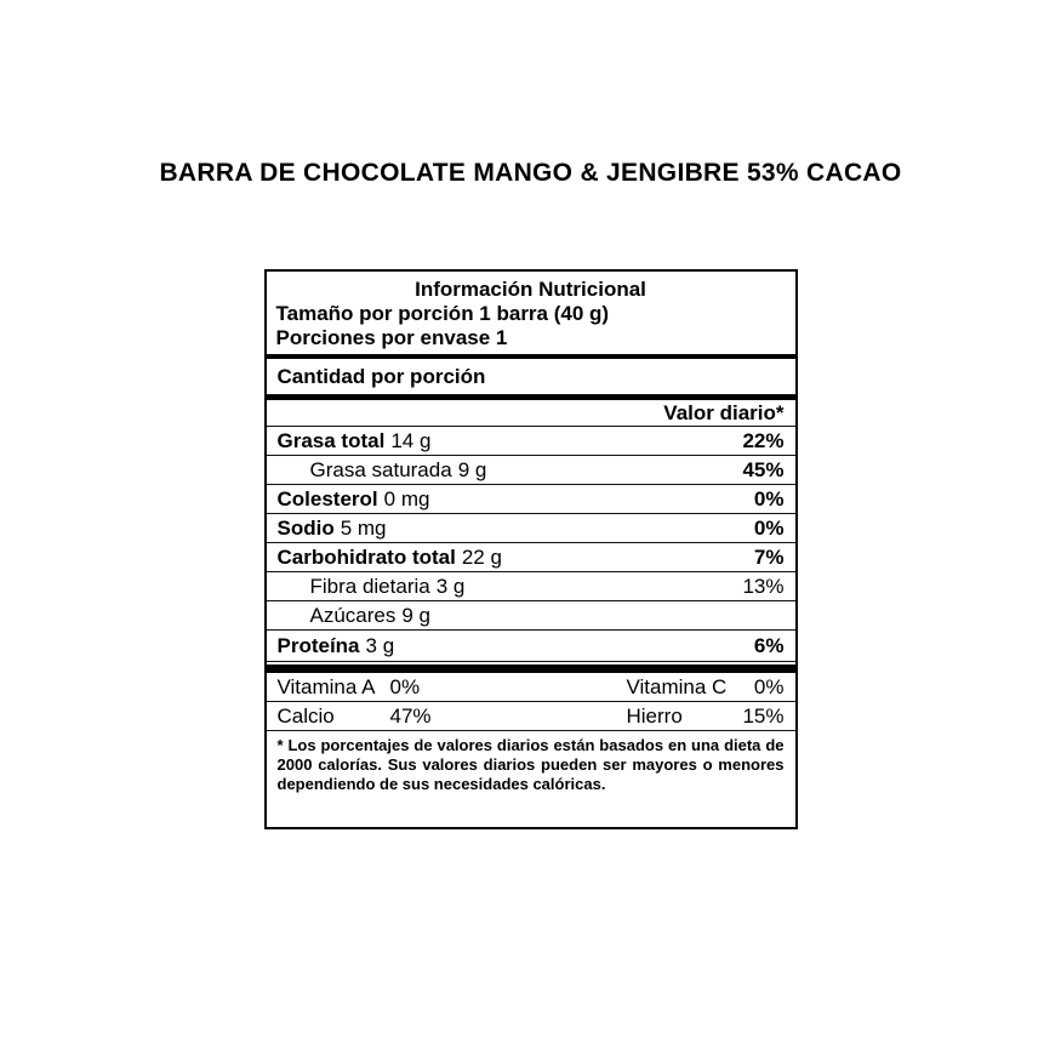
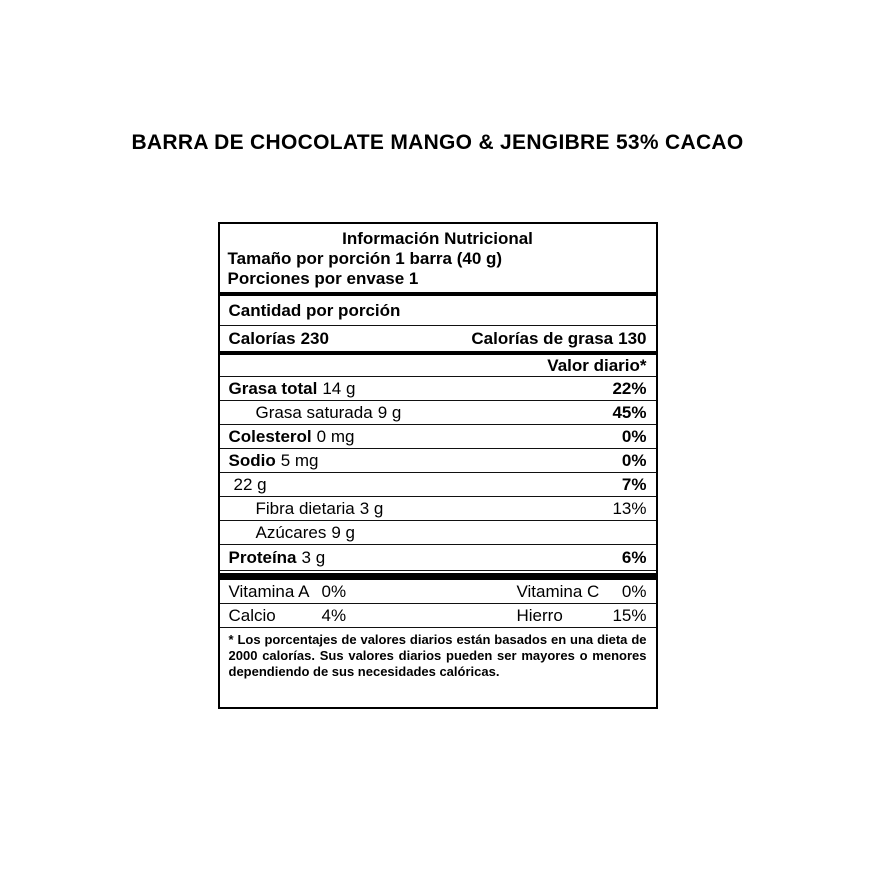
  BARRA DE CHOCOLATE MANGO & JENGIBRE 53% CACAO
  Información Nutricional
  Tamaño por porción 1 barra (40 g)
  Porciones por envase 1
  Cantidad por porción
+ Calorías
+ 230
+ Calorías de grasa
+ 130
  Valor diario*
  Grasa total
  14 g
  22%
  Grasa saturada
  9 g
  45%
  Colesterol
  0 mg
  0%
  Sodio
  5 mg
  0%
- Carbohidrato total
  22 g
  7%
  Fibra dietaria
  3 g
  13%
  Azúcares
  9 g
  Proteína
  3 g
  6%
  Vitamina A
  0%
  Vitamina C
  0%
  Calcio
- 47%
+ 4%
  Hierro
  15%
  * Los porcentajes de valores diarios están basados en una dieta de 2000 calorías. Sus valores diarios pueden ser mayores o menores dependiendo de sus necesidades calóricas.
